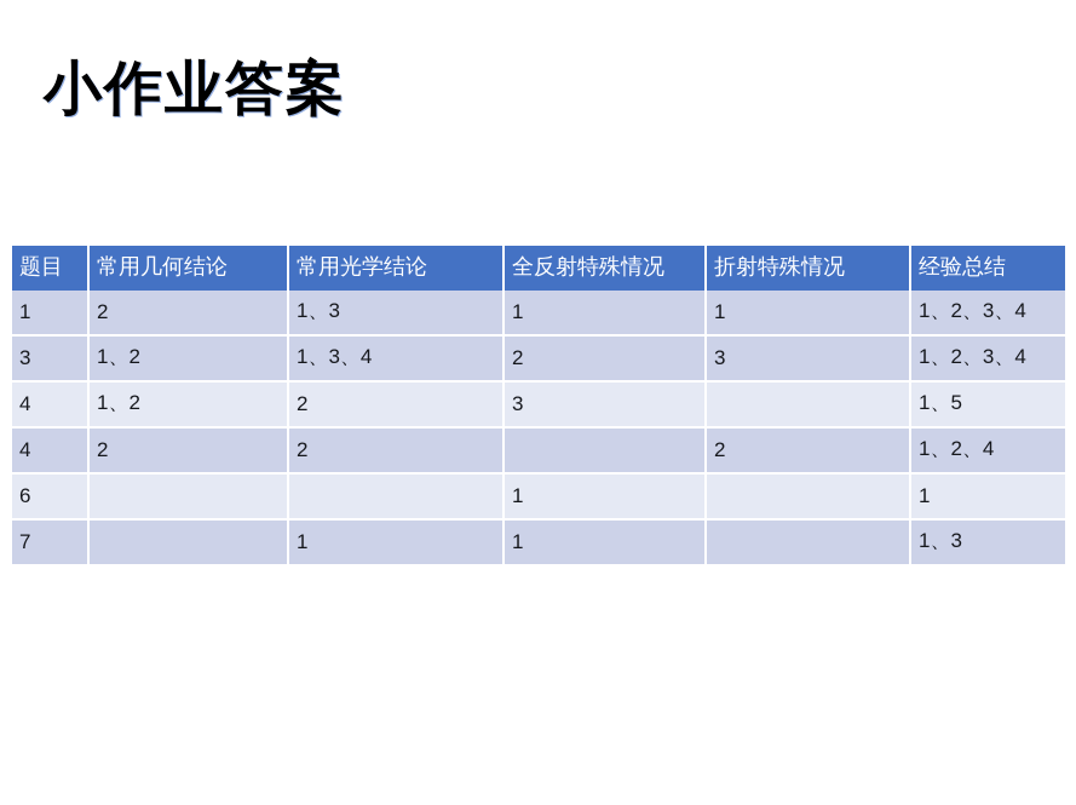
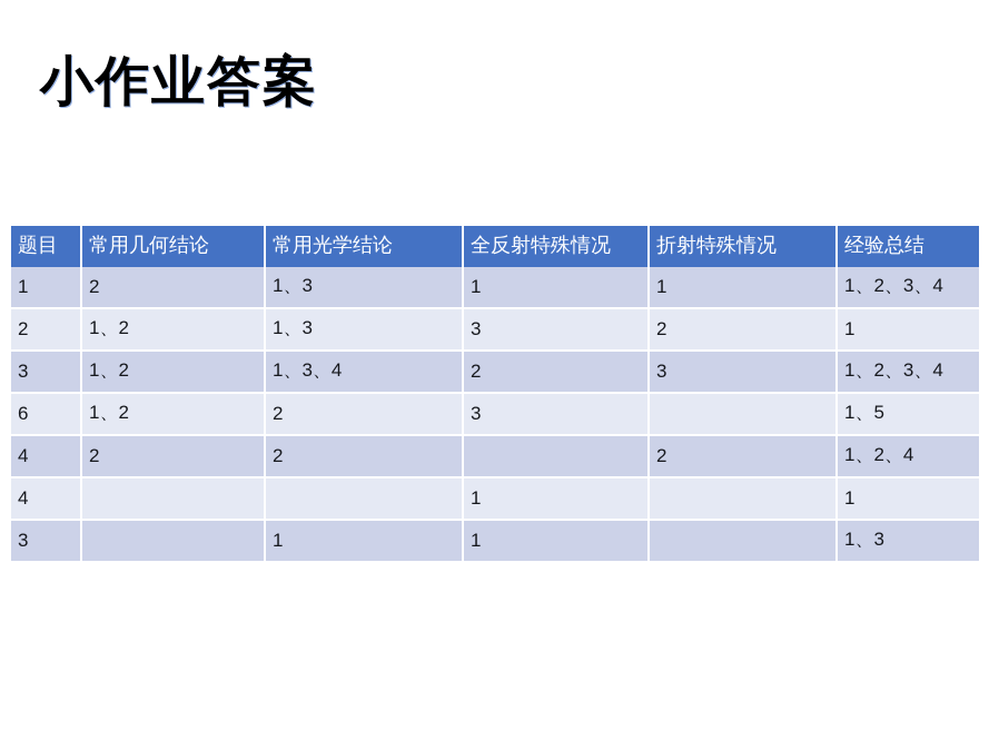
  小作业答案
  题目	常用几何结论	常用光学结论	全反射特殊情况	折射特殊情况	经验总结
  1	2	1、3	1	1	1、2、3、4
+ 2	1、2	1、3	3	2	1
  3	1、2	1、3、4	2	3	1、2、3、4
- 4	1、2	2	3		1、5
+ 6	1、2	2	3		1、5
  4	2	2		2	1、2、4
- 6			1		1
+ 4			1		1
- 7		1	1		1、3
+ 3		1	1		1、3
